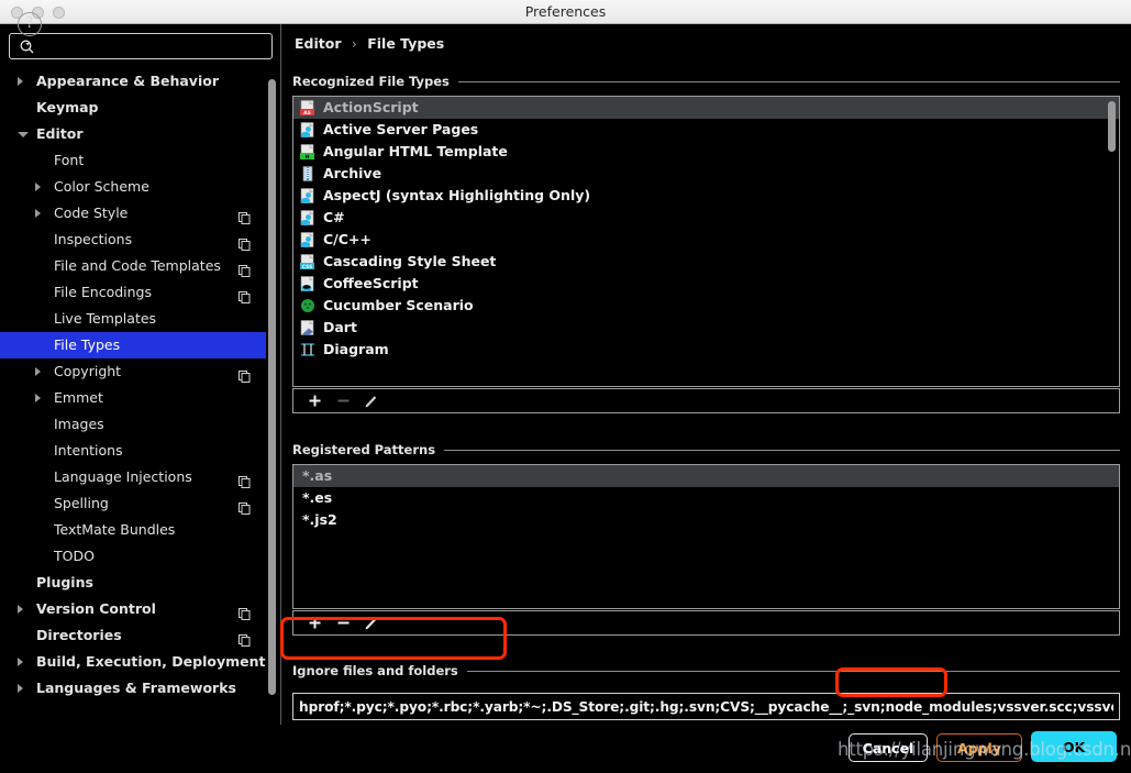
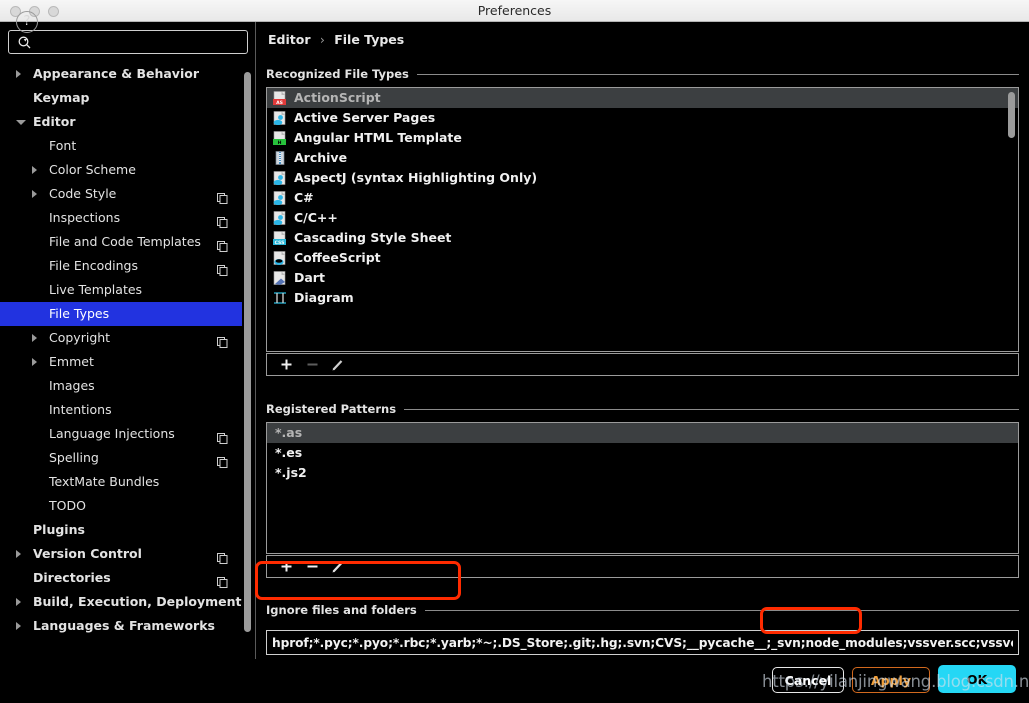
  Preferences
  Appearance & Behavior
  Keymap
  Editor
  Font
  Color Scheme
  Code Style
  Inspections
  File and Code Templates
  File Encodings
  Live Templates
  File Types
  Copyright
  Emmet
  Images
  Intentions
  Language Injections
  Spelling
  TextMate Bundles
  TODO
  Plugins
  Version Control
  Directories
  Build, Execution, Deployment
  Languages & Frameworks
  Editor › File Types
  Recognized File Types
  ActionScript
  Active Server Pages
  Angular HTML Template
  Archive
  AspectJ (syntax Highlighting Only)
  C#
  C/C++
  Cascading Style Sheet
  CoffeeScript
- Cucumber Scenario
  Dart
  Diagram
  Registered Patterns
  *.as
  *.es
  *.js2
  Ignore files and folders
  hprof;*.pyc;*.pyo;*.rbc;*.yarb;*~;.DS_Store;.git;.hg;.svn;CVS;__pycache__;_svn;node_modules;vssver.scc;vssv
  ?
  Cancel
  Apply
  OK
  https://yilanjingwang.blog.csdn.n
